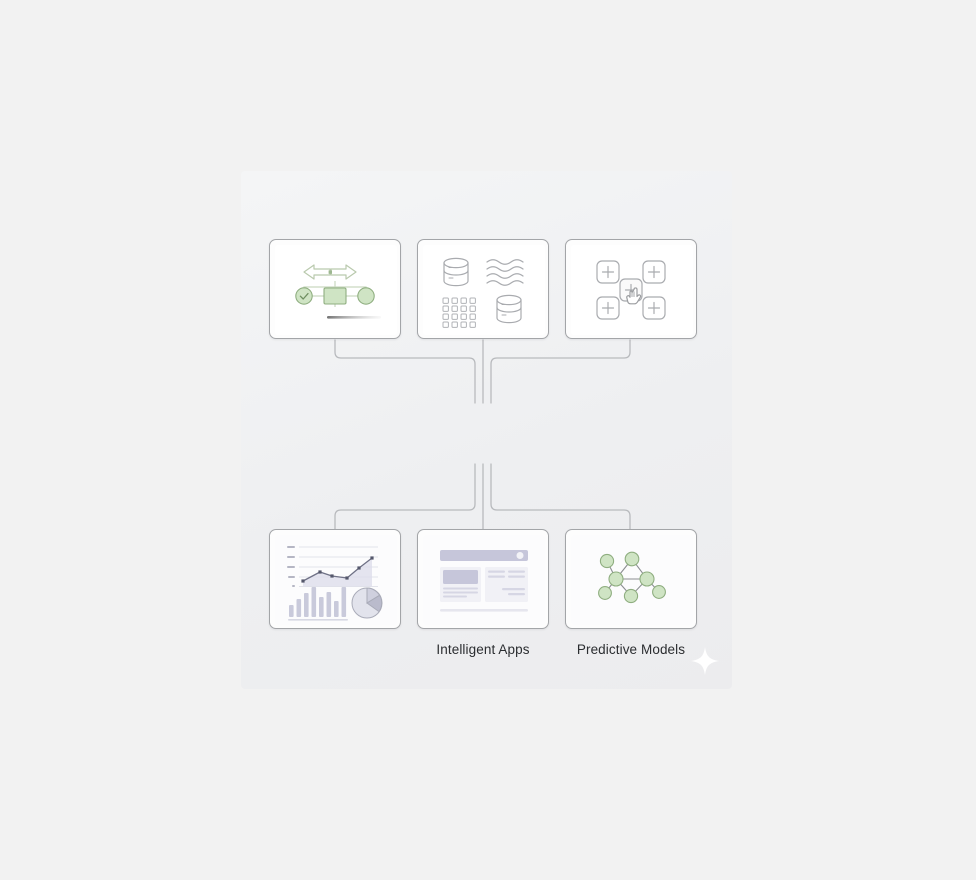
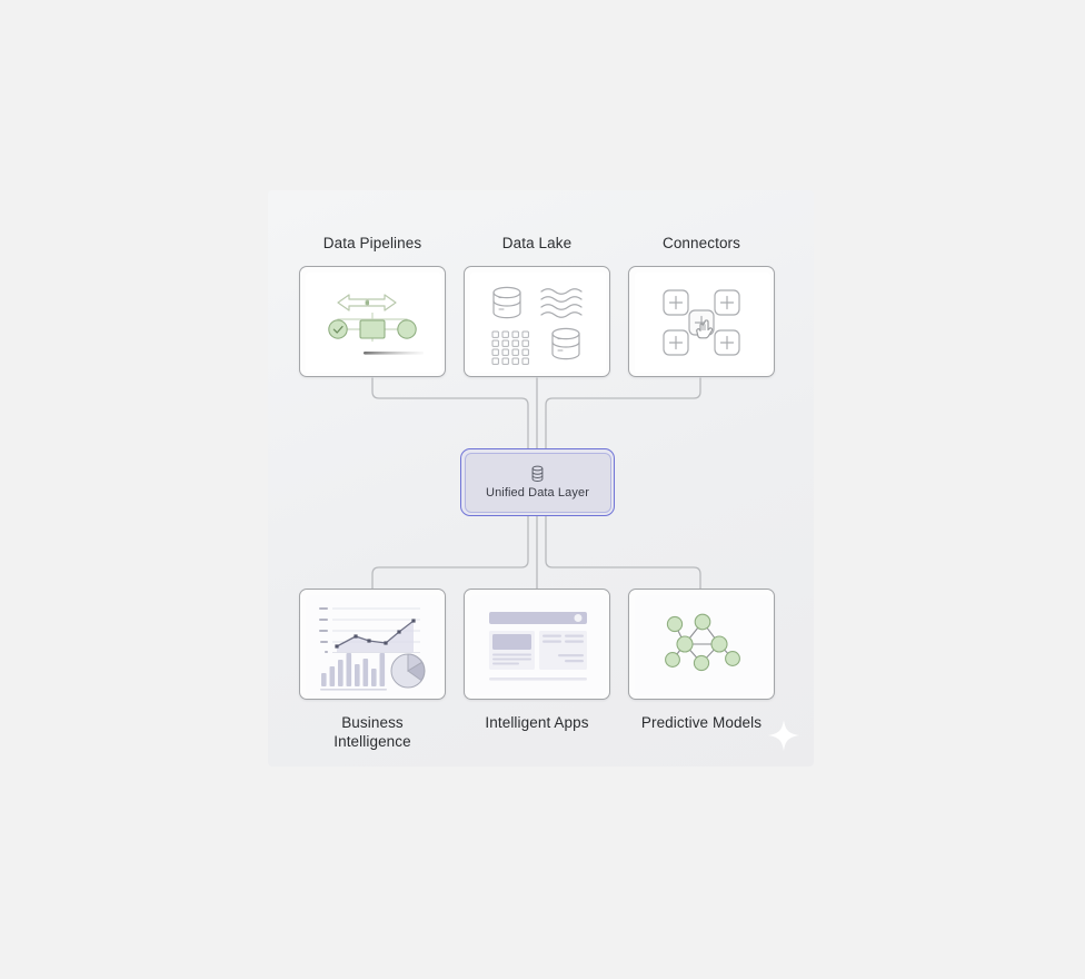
+ Data Pipelines
+ Data Lake
+ Connectors
+ Unified Data Layer
+ Business
+ Intelligence
  Intelligent Apps
  Predictive Models
